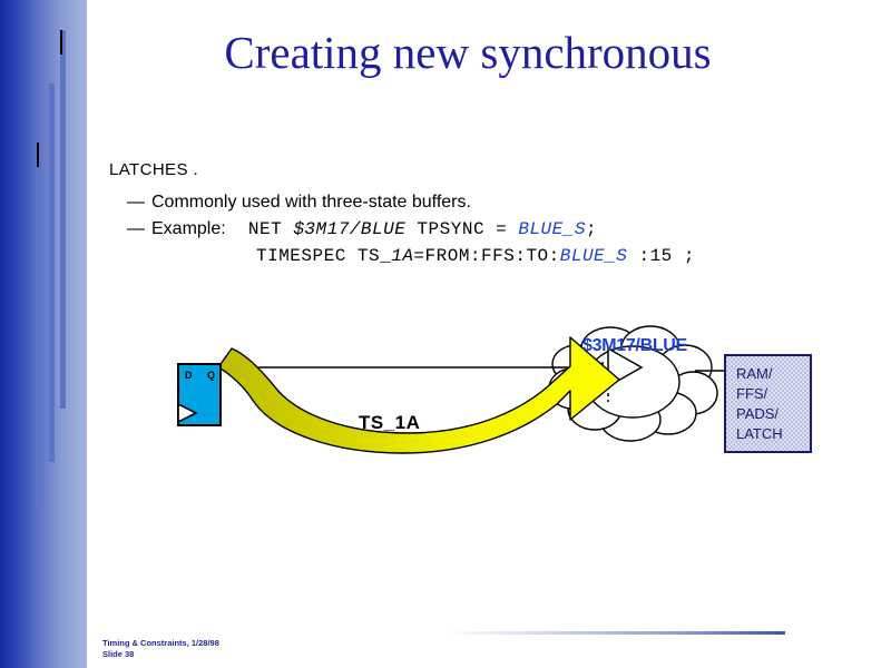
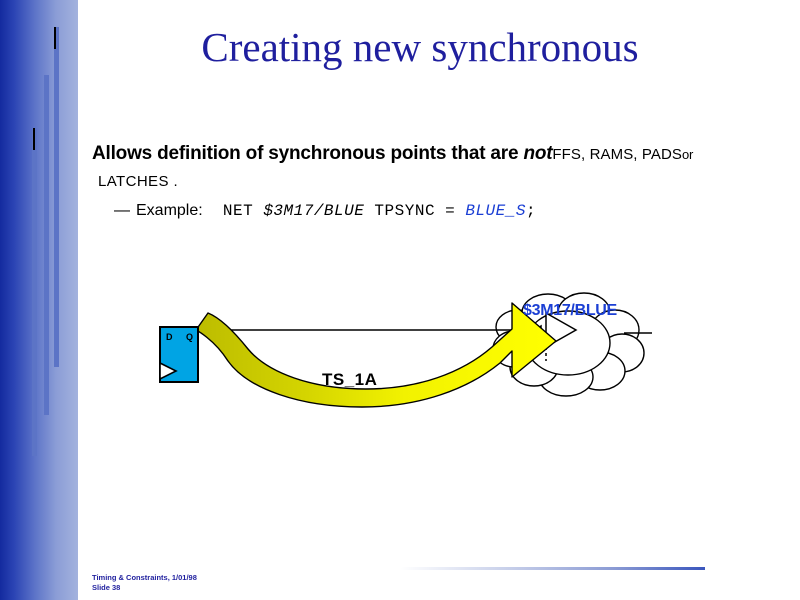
  Creating new synchronous
+ Allows definition of synchronous points that are notFFS, RAMS, PADSor
  LATCHES .
- — Commonly used with three-state buffers.
  — Example: NET $3M17/BLUE TPSYNC = BLUE_S;
- TIMESPEC TS_1A=FROM:FFS:TO:BLUE_S :15 ;
  D
  Q
  $3M17/BLUE
  TS_1A
- RAM/
- FFS/
- PADS/
- LATCH
- Timing & Constraints, 1/28/98
+ Timing & Constraints, 1/01/98
  Slide 38
